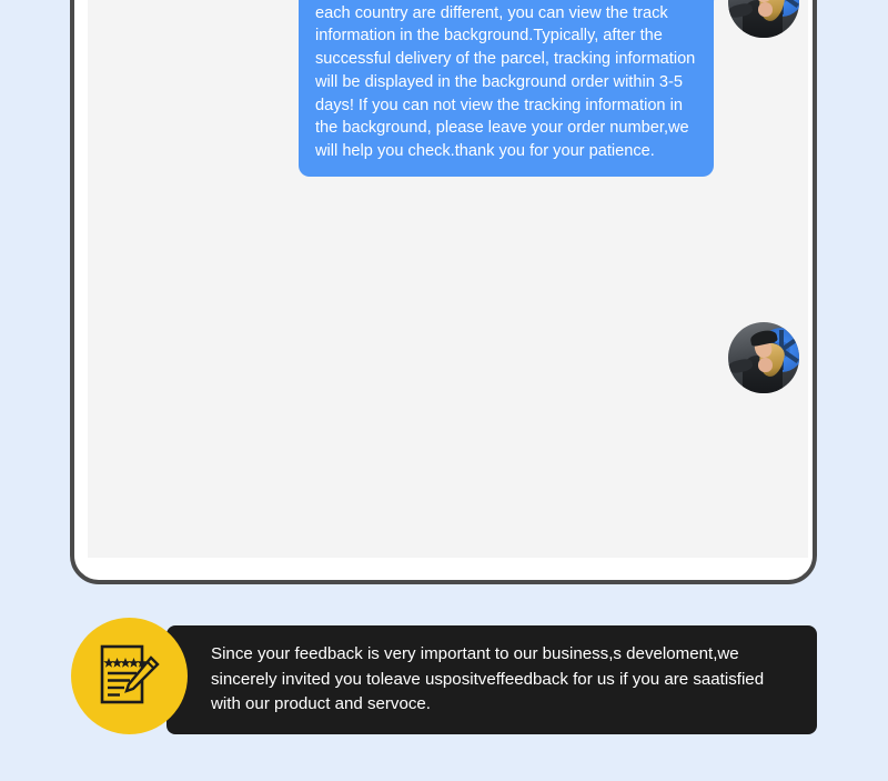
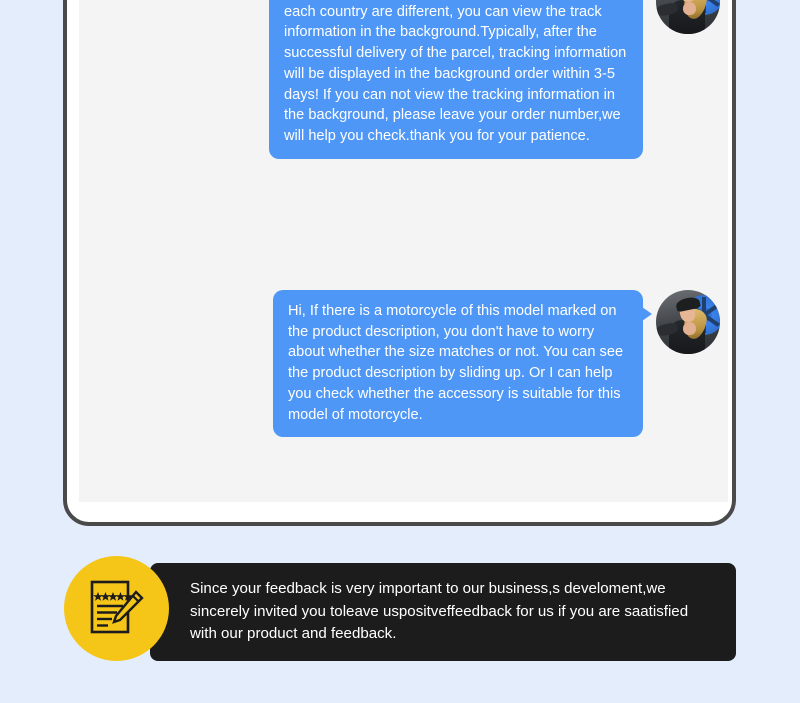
  each country are different, you can view the track information in the background.Typically, after the successful delivery of the parcel, tracking information will be displayed in the background order within 3-5 days! If you can not view the tracking information in the background, please leave your order number,we will help you check.thank you for your patience.
+ Hi, If there is a motorcycle of this model marked on the product description, you don't have to worry about whether the size matches or not. You can see the product description by sliding up. Or I can help you check whether the accessory is suitable for this model of motorcycle.
- Since your feedback is very important to our business,s develoment,we sincerely invited you toleave uspositveffeedback for us if you are saatisfied with our product and servoce.
+ Since your feedback is very important to our business,s develoment,we sincerely invited you toleave uspositveffeedback for us if you are saatisfied with our product and feedback.
